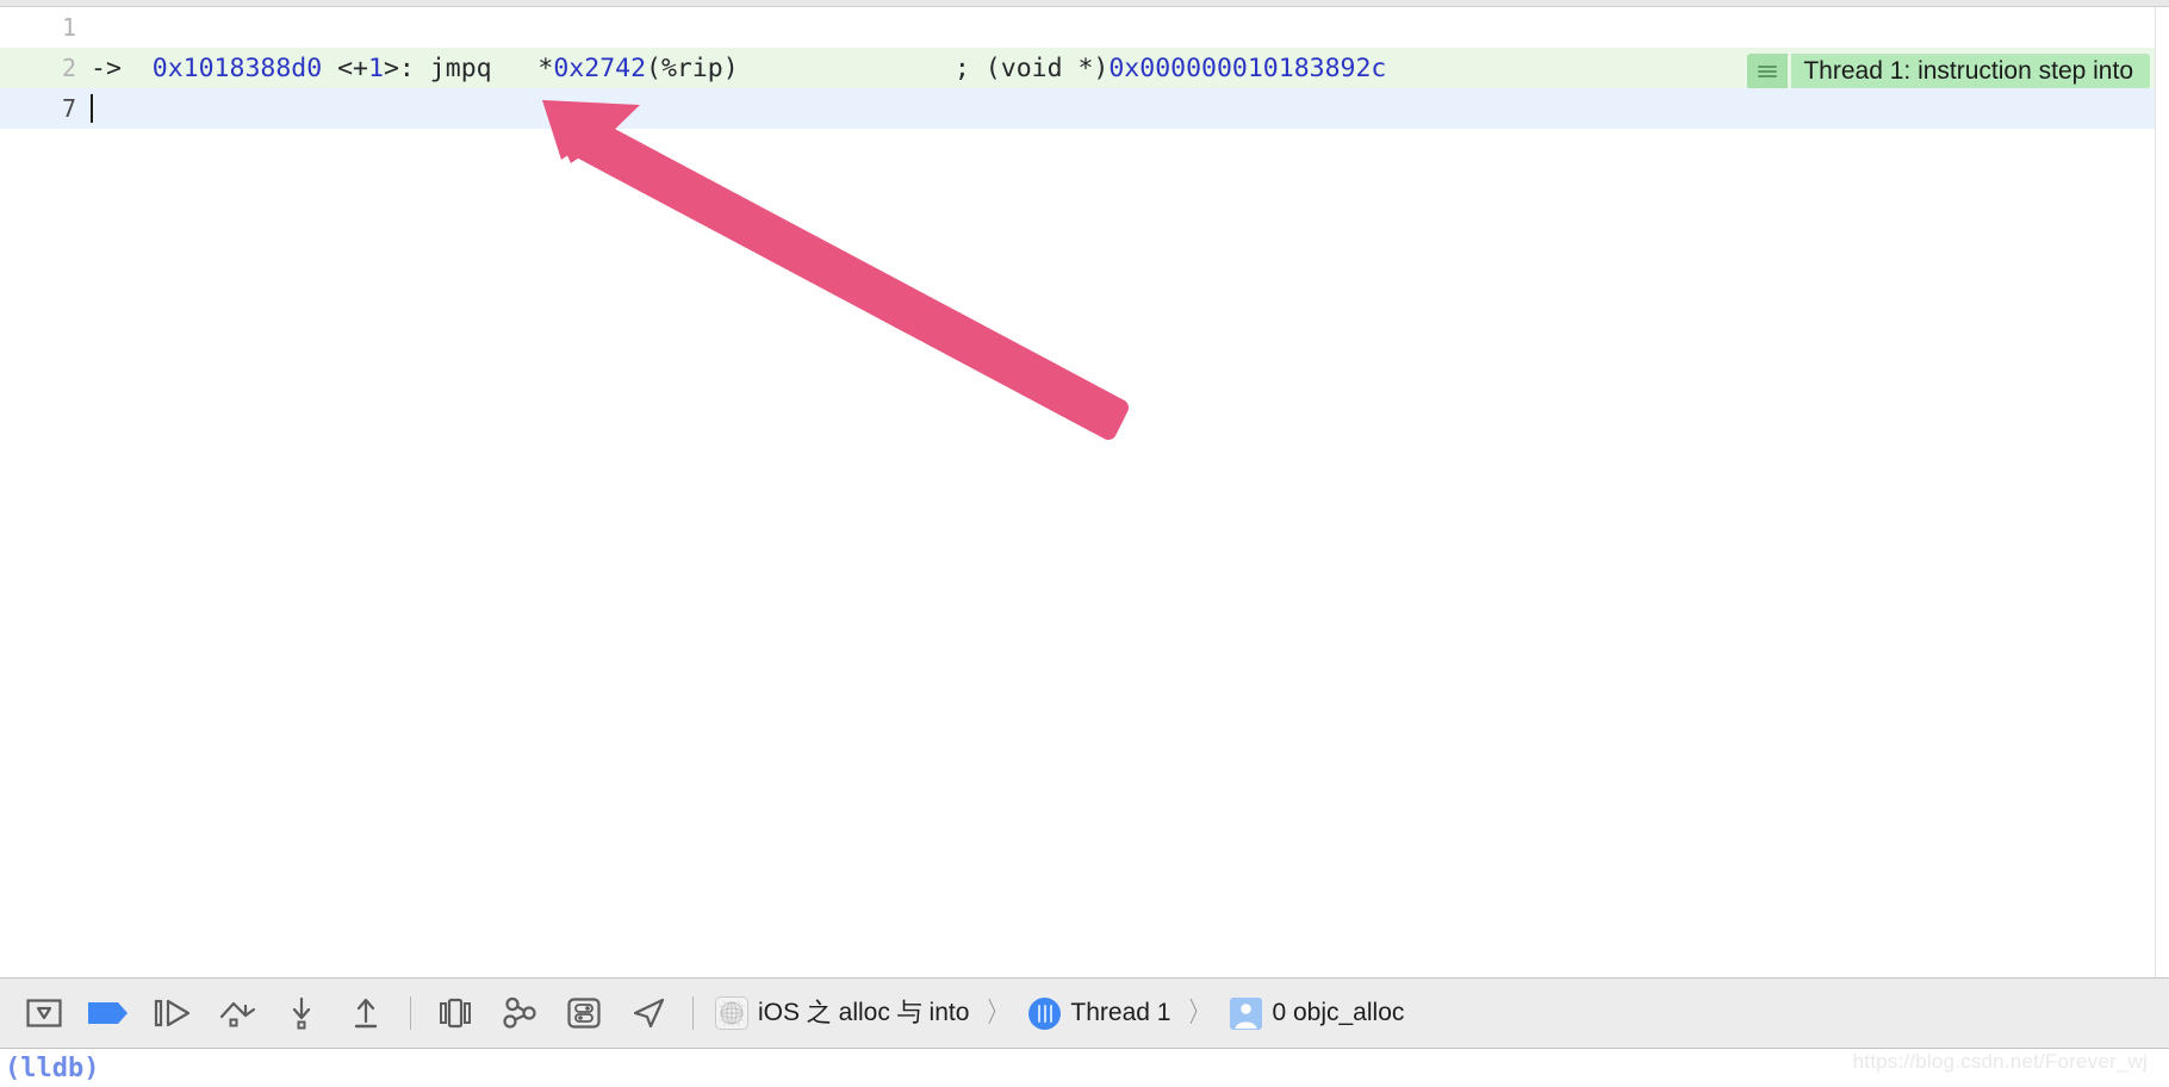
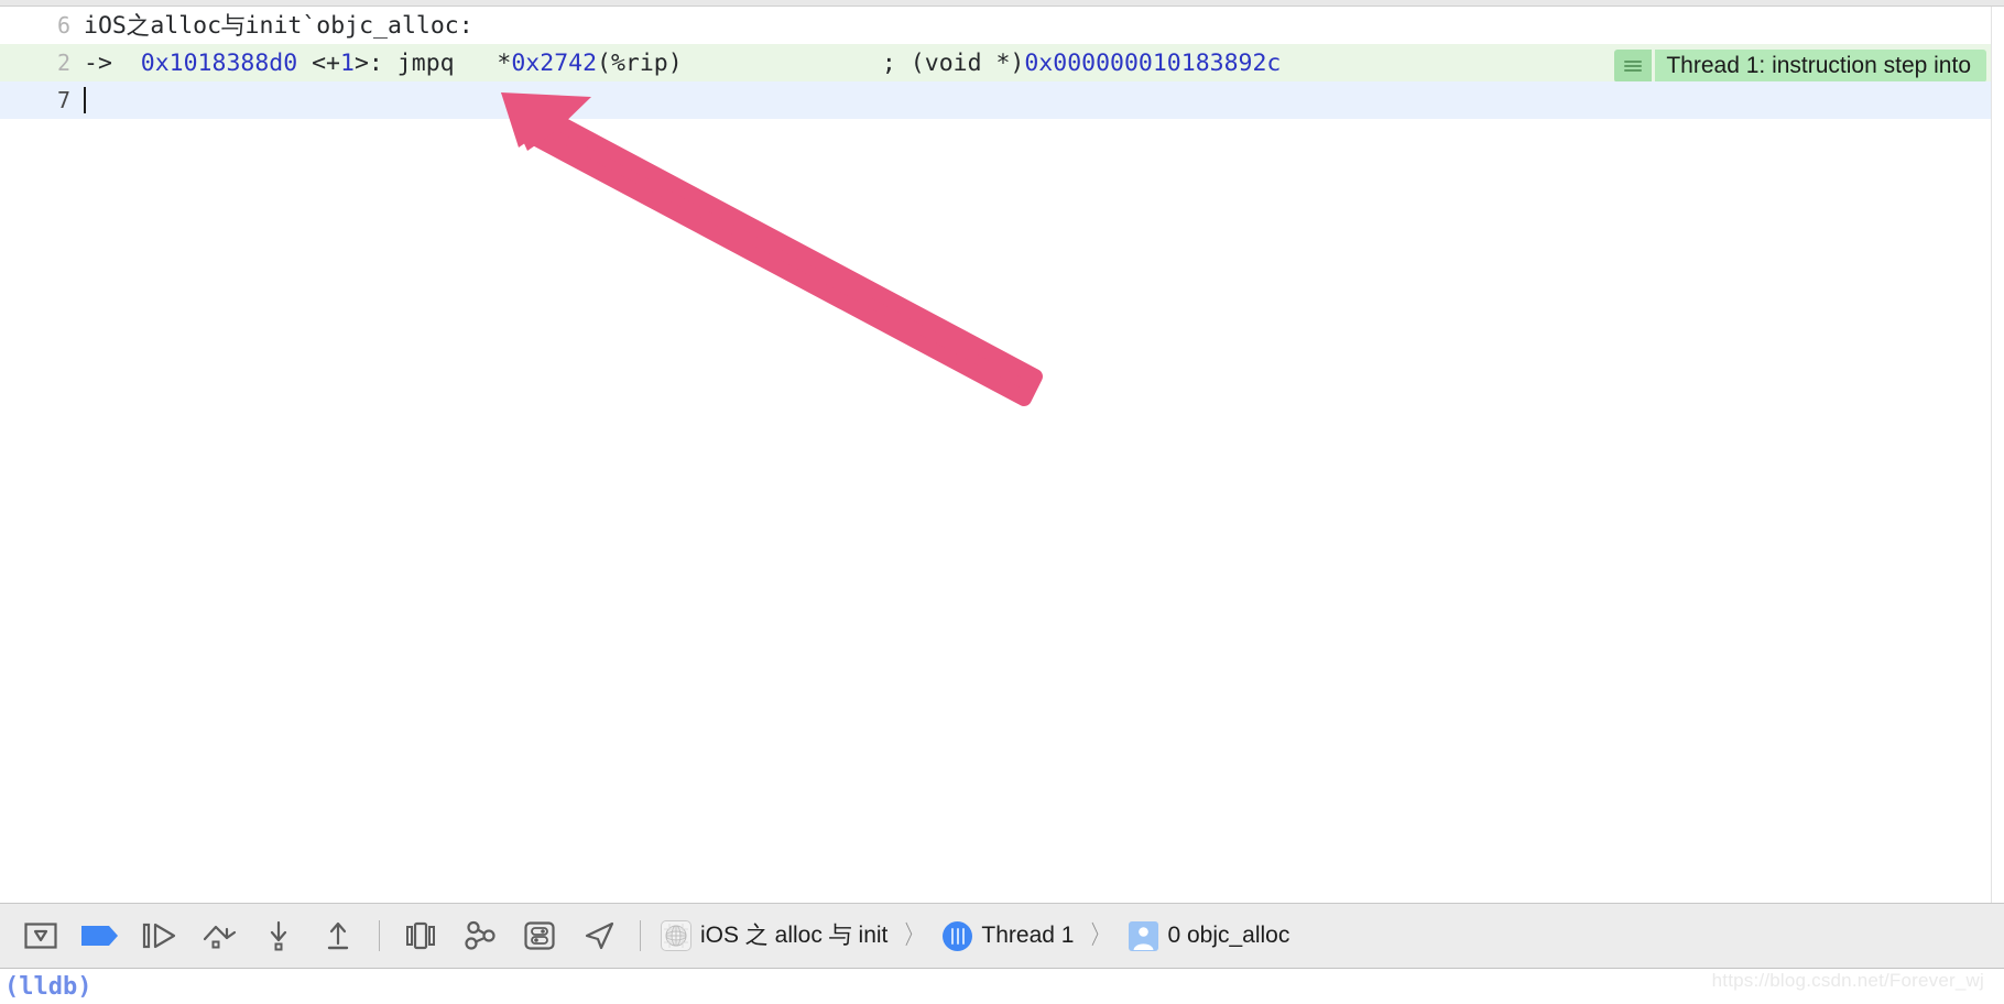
- 1
+ 6
+ iOS之alloc与init`objc_alloc:
  2
  -> 0x1018388d0 <+1>: jmpq *0x2742(%rip) ; (void *)0x000000010183892c
  Thread 1: instruction step into
  7
- iOS 之 alloc 与 into
+ iOS 之 alloc 与 init
  〉
  Thread 1
  〉
  0 objc_alloc
  (lldb)
